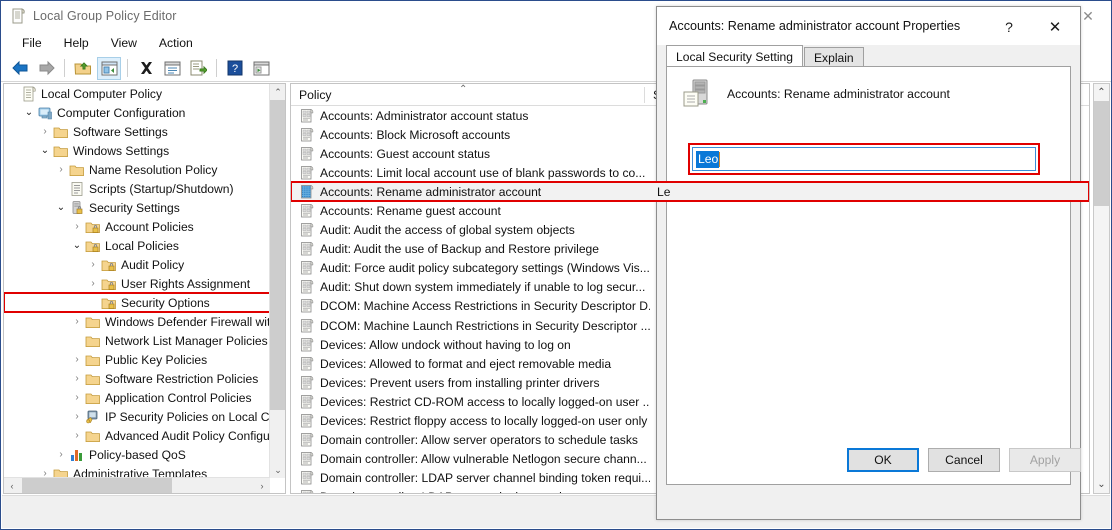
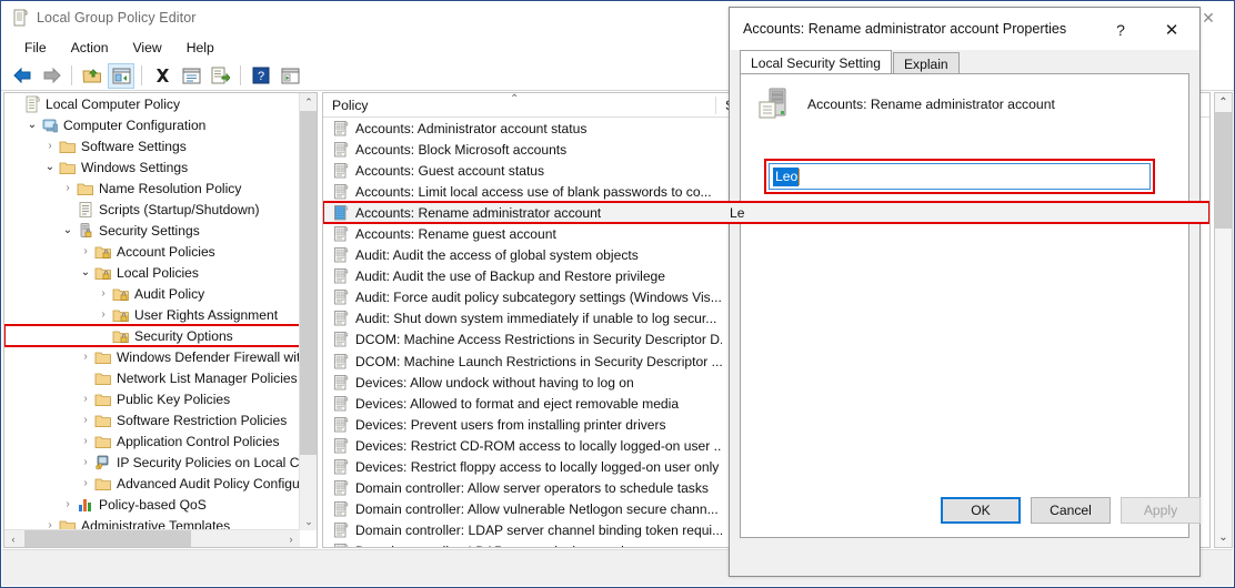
  Local Group Policy Editor
  ✕
  File
- Help
+ Action
  View
- Action
+ Help
  ?
  Local Computer Policy
  ⌄
  Computer Configuration
  ›
  Software Settings
  ⌄
  Windows Settings
  ›
  Name Resolution Policy
  Scripts (Startup/Shutdown)
  ⌄
  Security Settings
  ›
  Account Policies
  ⌄
  Local Policies
  ›
  Audit Policy
  ›
  User Rights Assignment
  Security Options
  ›
  Windows Defender Firewall wi
  Network List Manager Policies
  ›
  Public Key Policies
  ›
  Software Restriction Policies
  ›
  Application Control Policies
  ›
  IP Security Policies on Local C
  ›
  Advanced Audit Policy Configu
  ›
  Policy-based QoS
  ›
  Administrative Templates
  ⌃
  ⌄
  ‹
  ›
  Policy
  ⌃
  Accounts: Administrator account status
  Accounts: Block Microsoft accounts
  Accounts: Guest account status
- Accounts: Limit local account use of blank passwords to co...
+ Accounts: Limit local access use of blank passwords to co...
  Accounts: Rename administrator account
  Le
  Accounts: Rename guest account
  Audit: Audit the access of global system objects
  Audit: Audit the use of Backup and Restore privilege
  Audit: Force audit policy subcategory settings (Windows Vis...
  Audit: Shut down system immediately if unable to log secur...
  DCOM: Machine Access Restrictions in Security Descriptor D.
  DCOM: Machine Launch Restrictions in Security Descriptor ...
  Devices: Allow undock without having to log on
  Devices: Allowed to format and eject removable media
  Devices: Prevent users from installing printer drivers
  Devices: Restrict CD-ROM access to locally logged-on user ..
  Devices: Restrict floppy access to locally logged-on user only
  Domain controller: Allow server operators to schedule tasks
  Domain controller: Allow vulnerable Netlogon secure chann...
  Domain controller: LDAP server channel binding token requi...
  ⌃
  ⌄
  Accounts: Rename administrator account Properties
  ?
  ✕
  Local Security Setting
  Explain
  Accounts: Rename administrator account
  Leo
  OK
  Cancel
  Apply
